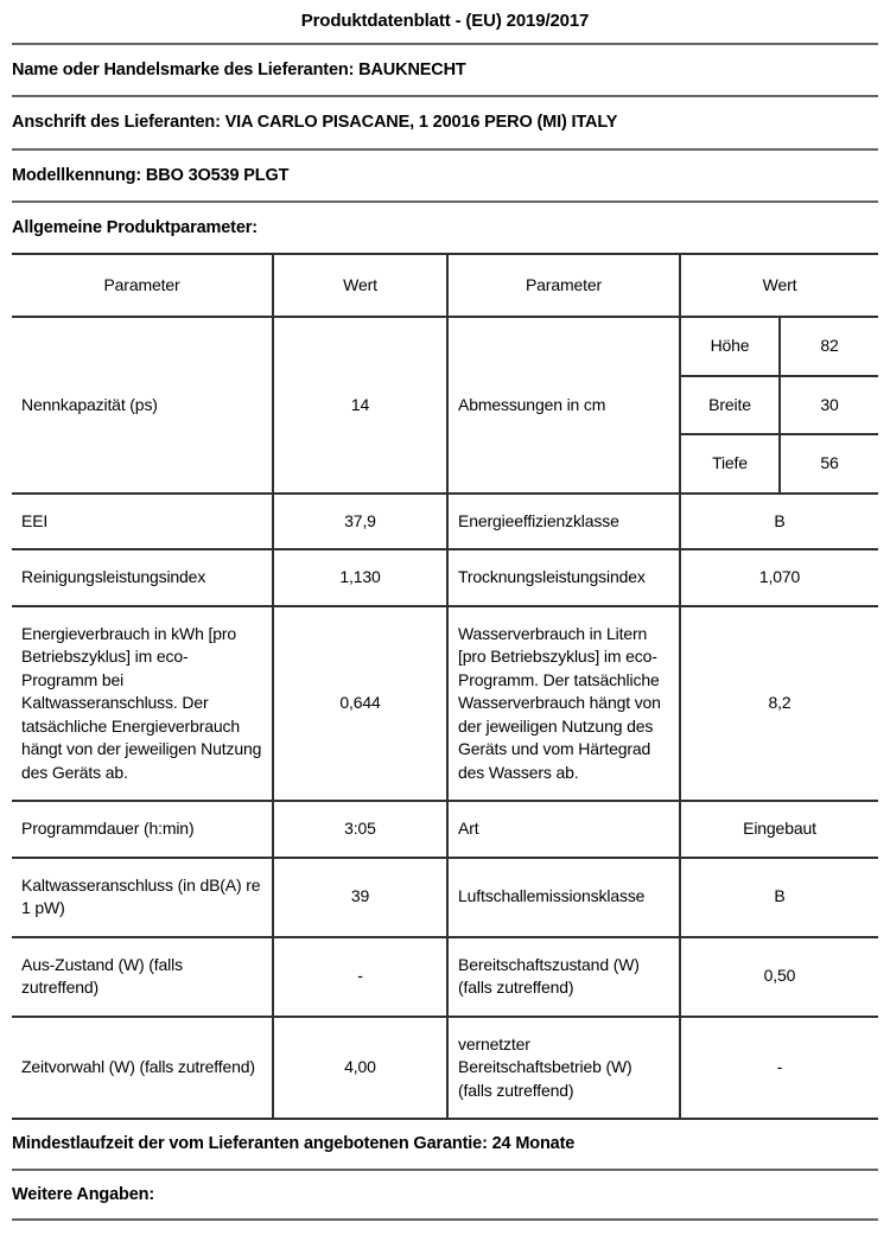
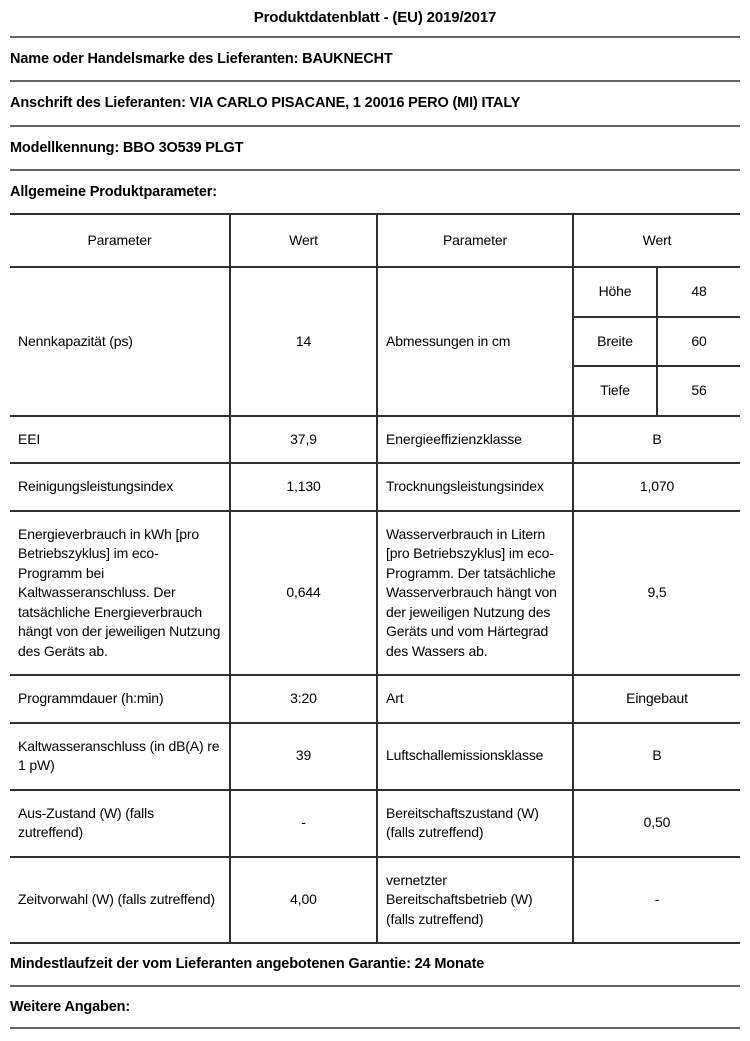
  Produktdatenblatt - (EU) 2019/2017
  Name oder Handelsmarke des Lieferanten: BAUKNECHT
  Anschrift des Lieferanten: VIA CARLO PISACANE, 1 20016 PERO (MI) ITALY
  Modellkennung: BBO 3O539 PLGT
  Allgemeine Produktparameter:
  Parameter	Wert	Parameter	Wert
- Nennkapazität (ps)	14	Abmessungen in cm	Höhe	82
+ Nennkapazität (ps)	14	Abmessungen in cm	Höhe	48
- Breite	30
+ Breite	60
  Tiefe	56
  EEI	37,9	Energieeffizienzklasse	B
  Reinigungsleistungsindex	1,130	Trocknungsleistungsindex	1,070
- Energieverbrauch in kWh [pro Betriebszyklus] im eco-Programm bei Kaltwasseranschluss. Der tatsächliche Energieverbrauch hängt von der jeweiligen Nutzung des Geräts ab.	0,644	Wasserverbrauch in Litern [pro Betriebszyklus] im eco-Programm. Der tatsächliche Wasserverbrauch hängt von der jeweiligen Nutzung des Geräts und vom Härtegrad des Wassers ab.	8,2
+ Energieverbrauch in kWh [pro Betriebszyklus] im eco-Programm bei Kaltwasseranschluss. Der tatsächliche Energieverbrauch hängt von der jeweiligen Nutzung des Geräts ab.	0,644	Wasserverbrauch in Litern [pro Betriebszyklus] im eco-Programm. Der tatsächliche Wasserverbrauch hängt von der jeweiligen Nutzung des Geräts und vom Härtegrad des Wassers ab.	9,5
- Programmdauer (h:min)	3:05	Art	Eingebaut
+ Programmdauer (h:min)	3:20	Art	Eingebaut
  Kaltwasseranschluss (in dB(A) re 1 pW)	39	Luftschallemissionsklasse	B
  Aus-Zustand (W) (falls zutreffend)	-	Bereitschaftszustand (W) (falls zutreffend)	0,50
  Zeitvorwahl (W) (falls zutreffend)	4,00	vernetzter Bereitschaftsbetrieb (W) (falls zutreffend)	-
  Mindestlaufzeit der vom Lieferanten angebotenen Garantie: 24 Monate
  Weitere Angaben:
